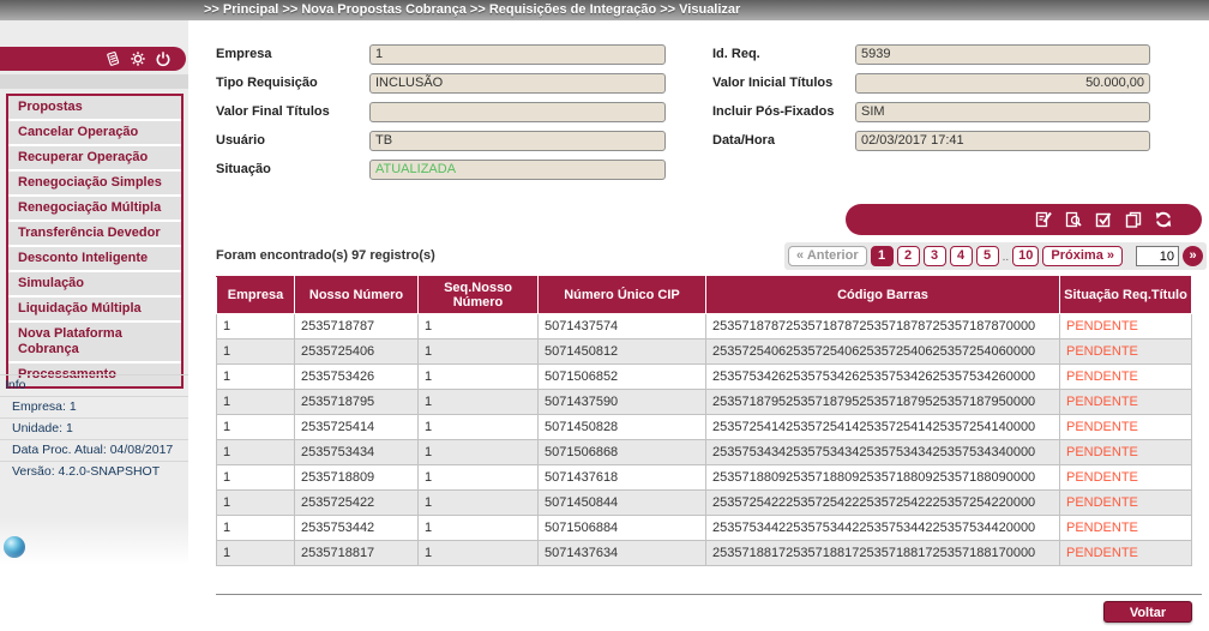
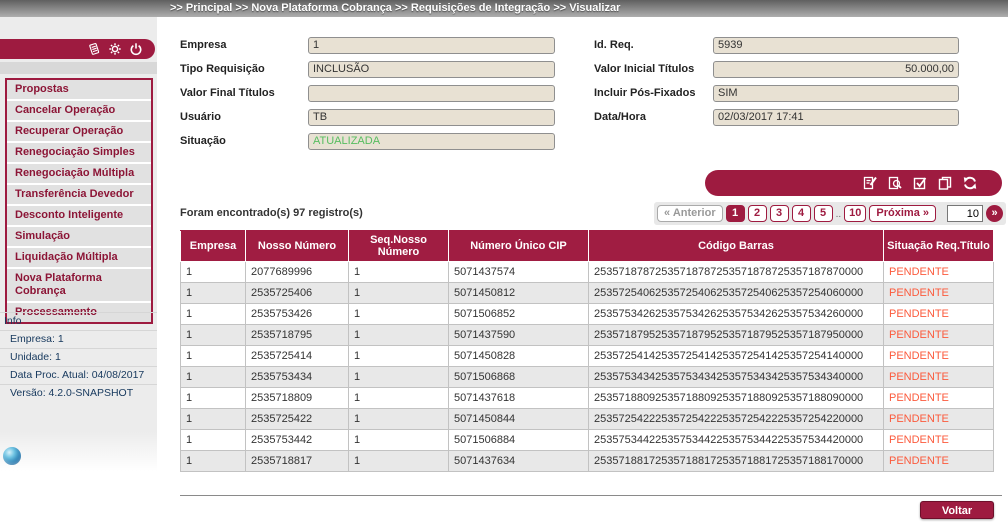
- >> Principal >> Nova Propostas Cobrança >> Requisições de Integração >> Visualizar
+ >> Principal >> Nova Plataforma Cobrança >> Requisições de Integração >> Visualizar
  Propostas
  Cancelar Operação
  Recuperar Operação
  Renegociação Simples
  Renegociação Múltipla
  Transferência Devedor
  Desconto Inteligente
  Simulação
  Liquidação Múltipla
  Nova Plataforma Cobrança
  Processamento
  Info
  Empresa: 1
  Unidade: 1
  Data Proc. Atual: 04/08/2017
  Versão: 4.2.0-SNAPSHOT
  Empresa
  1
  Tipo Requisição
  INCLUSÃO
  Valor Final Títulos
  Usuário
  TB
  Situação
  ATUALIZADA
  Id. Req.
  5939
  Valor Inicial Títulos
  50.000,00
  Incluir Pós-Fixados
  SIM
  Data/Hora
  02/03/2017 17:41
  Foram encontrado(s) 97 registro(s)
  « Anterior
  1
  2
  3
  4
  5
  ..
  10
  Próxima »
  10
  »
  Empresa	Nosso Número	Seq.Nosso Número	Número Único CIP	Código Barras	Situação Req.Título
- 1	2535718787	1	5071437574	25357187872535718787253571878725357187870000	PENDENTE
+ 1	2077689996	1	5071437574	25357187872535718787253571878725357187870000	PENDENTE
  1	2535725406	1	5071450812	25357254062535725406253572540625357254060000	PENDENTE
  1	2535753426	1	5071506852	25357534262535753426253575342625357534260000	PENDENTE
  1	2535718795	1	5071437590	25357187952535718795253571879525357187950000	PENDENTE
  1	2535725414	1	5071450828	25357254142535725414253572541425357254140000	PENDENTE
  1	2535753434	1	5071506868	25357534342535753434253575343425357534340000	PENDENTE
  1	2535718809	1	5071437618	25357188092535718809253571880925357188090000	PENDENTE
  1	2535725422	1	5071450844	25357254222535725422253572542225357254220000	PENDENTE
  1	2535753442	1	5071506884	25357534422535753442253575344225357534420000	PENDENTE
  1	2535718817	1	5071437634	25357188172535718817253571881725357188170000	PENDENTE
  Voltar
